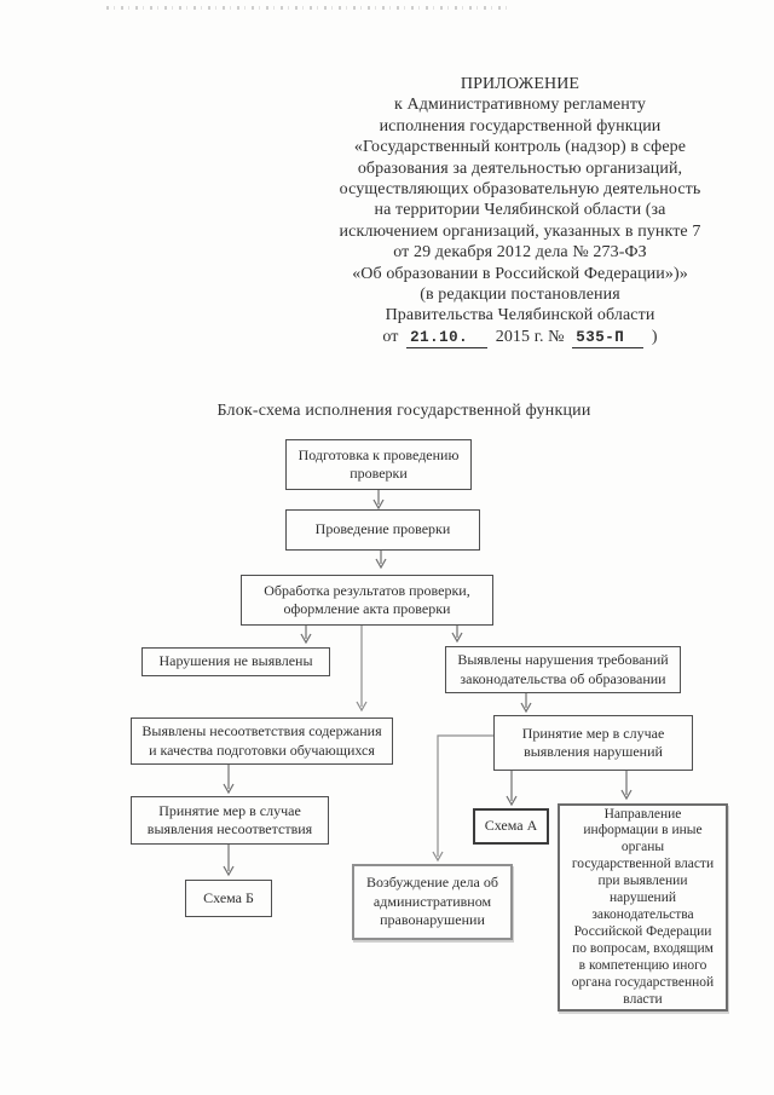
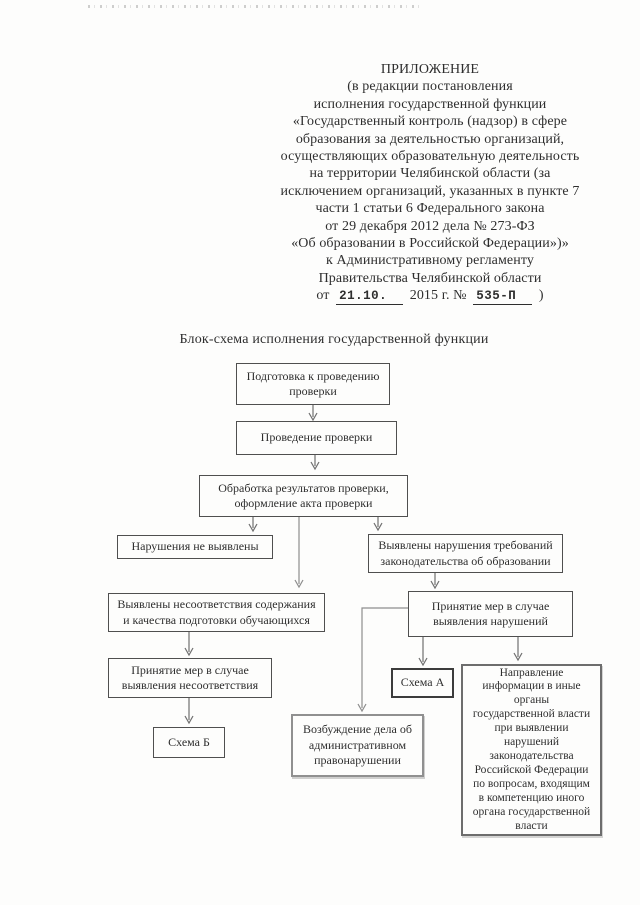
  ПРИЛОЖЕНИЕ
- к Административному регламенту
+ (в редакции постановления
  исполнения государственной функции
  «Государственный контроль (надзор) в сфере
  образования за деятельностью организаций,
  осуществляющих образовательную деятельность
  на территории Челябинской области (за
  исключением организаций, указанных в пункте 7
+ части 1 статьи 6 Федерального закона
  от 29 декабря 2012 дела № 273-ФЗ
  «Об образовании в Российской Федерации»)»
- (в редакции постановления
+ к Административному регламенту
  Правительства Челябинской области
  от 21.10. 2015 г. № 535-П )
  Блок-схема исполнения государственной функции
  Подготовка к проведению
  проверки
  Проведение проверки
  Обработка результатов проверки,
  оформление акта проверки
  Нарушения не выявлены
  Выявлены нарушения требований
  законодательства об образовании
  Выявлены несоответствия содержания
  и качества подготовки обучающихся
  Принятие мер в случае
  выявления нарушений
  Принятие мер в случае
  выявления несоответствия
  Схема Б
  Схема А
  Возбуждение дела об
  административном
  правонарушении
  Направление
  информации в иные
  органы
  государственной власти
  при выявлении
  нарушений
  законодательства
  Российской Федерации
  по вопросам, входящим
  в компетенцию иного
  органа государственной
  власти
